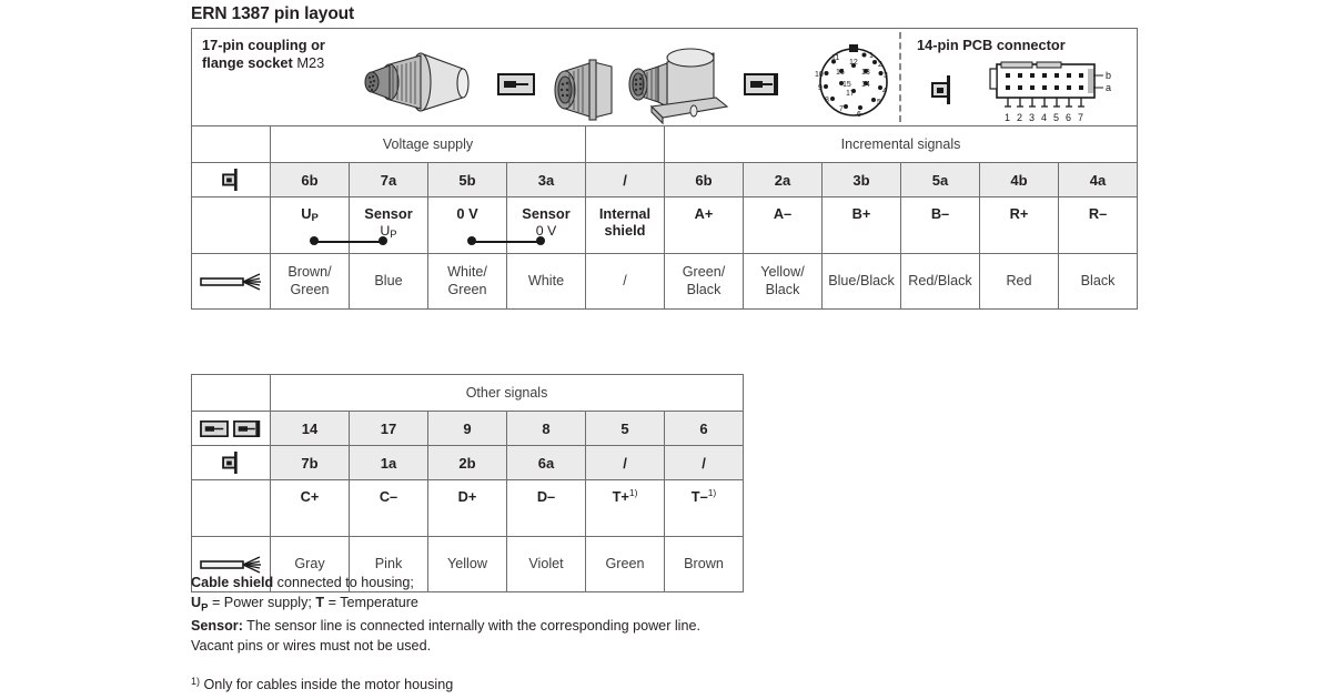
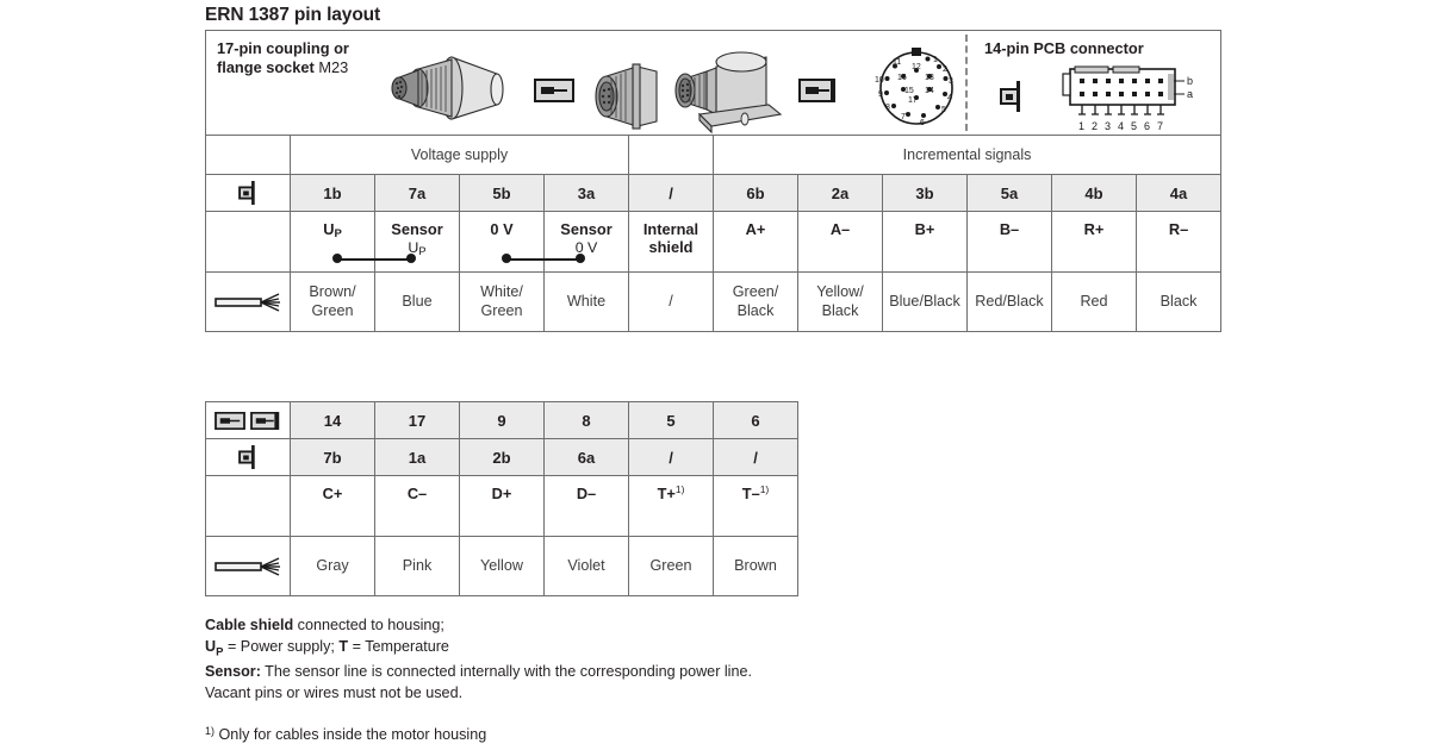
  ERN 1387 pin layout
  	Voltage supply		Incremental signals
- 	6b	7a	5b	3a	/	6b	2a	3b	5a	4b	4a
+ 	1b	7a	5b	3a	/	6b	2a	3b	5a	4b	4a
  	UP	Sensor UP	0 V	Sensor 0 V	Internal shield	A+	A–	B+	B–	R+	R–
  	Brown/ Green	Blue	White/ Green	White	/	Green/ Black	Yellow/ Black	Blue/Black	Red/Black	Red	Black
- 	Other signals
  	14	17	9	8	5	6
  	7b	1a	2b	6a	/	/
  	C+	C–	D+	D–	T+1)	T–1)
  	Gray	Pink	Yellow	Violet	Green	Brown
  Cable shield connected to housing;
  UP = Power supply; T = Temperature
  Sensor: The sensor line is connected internally with the corresponding power line.
  Vacant pins or wires must not be used.
  1) Only for cables inside the motor housing
